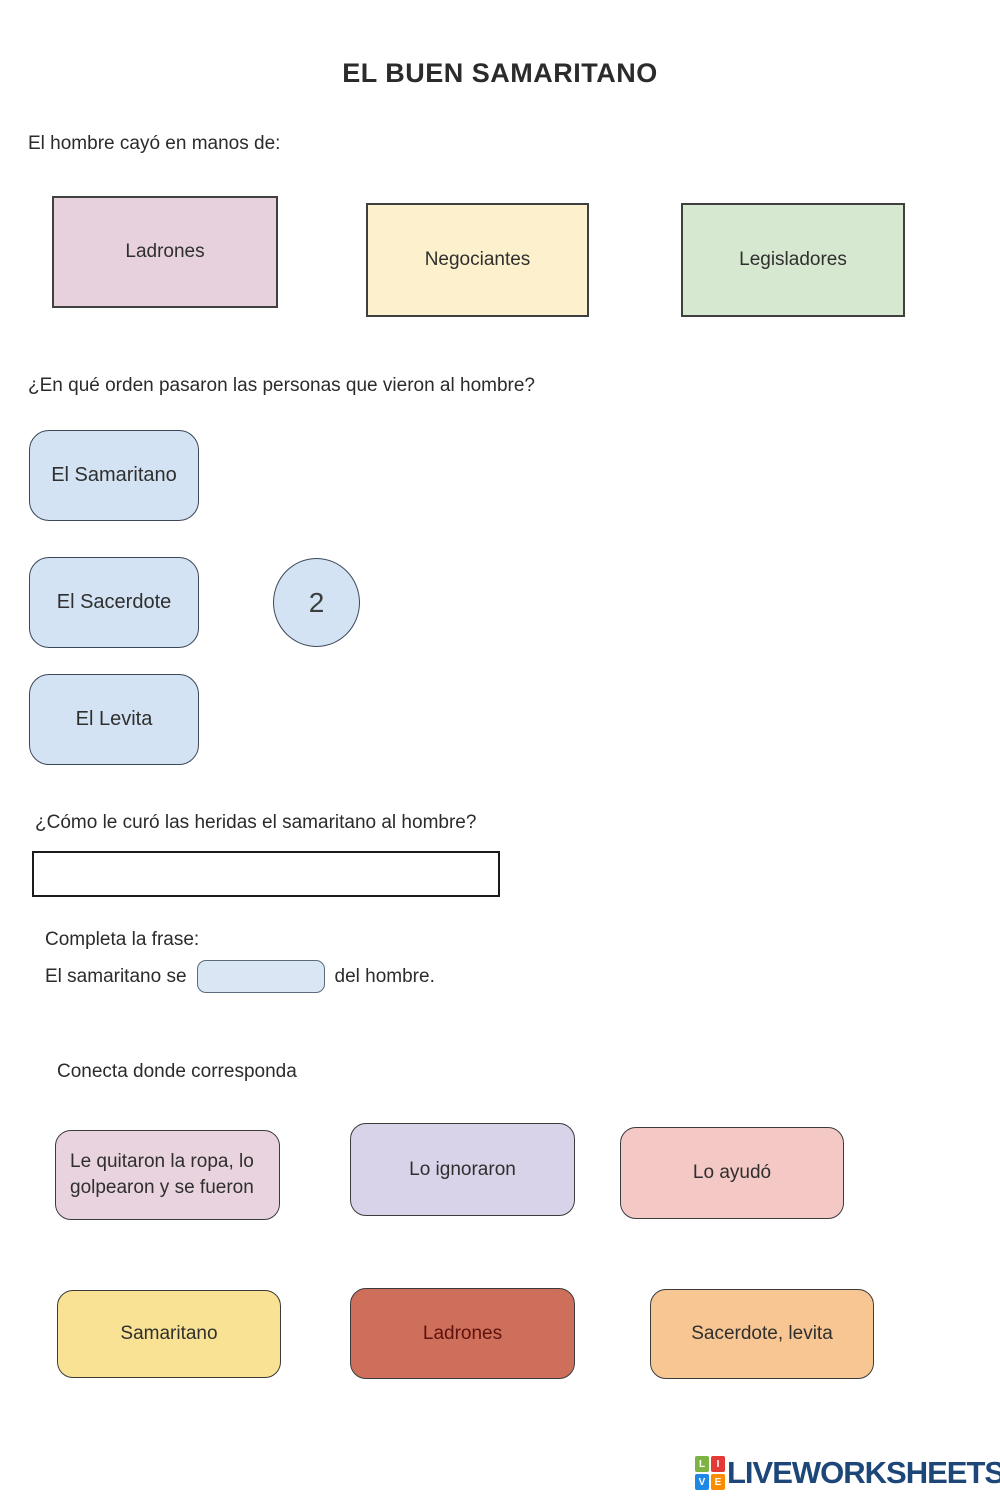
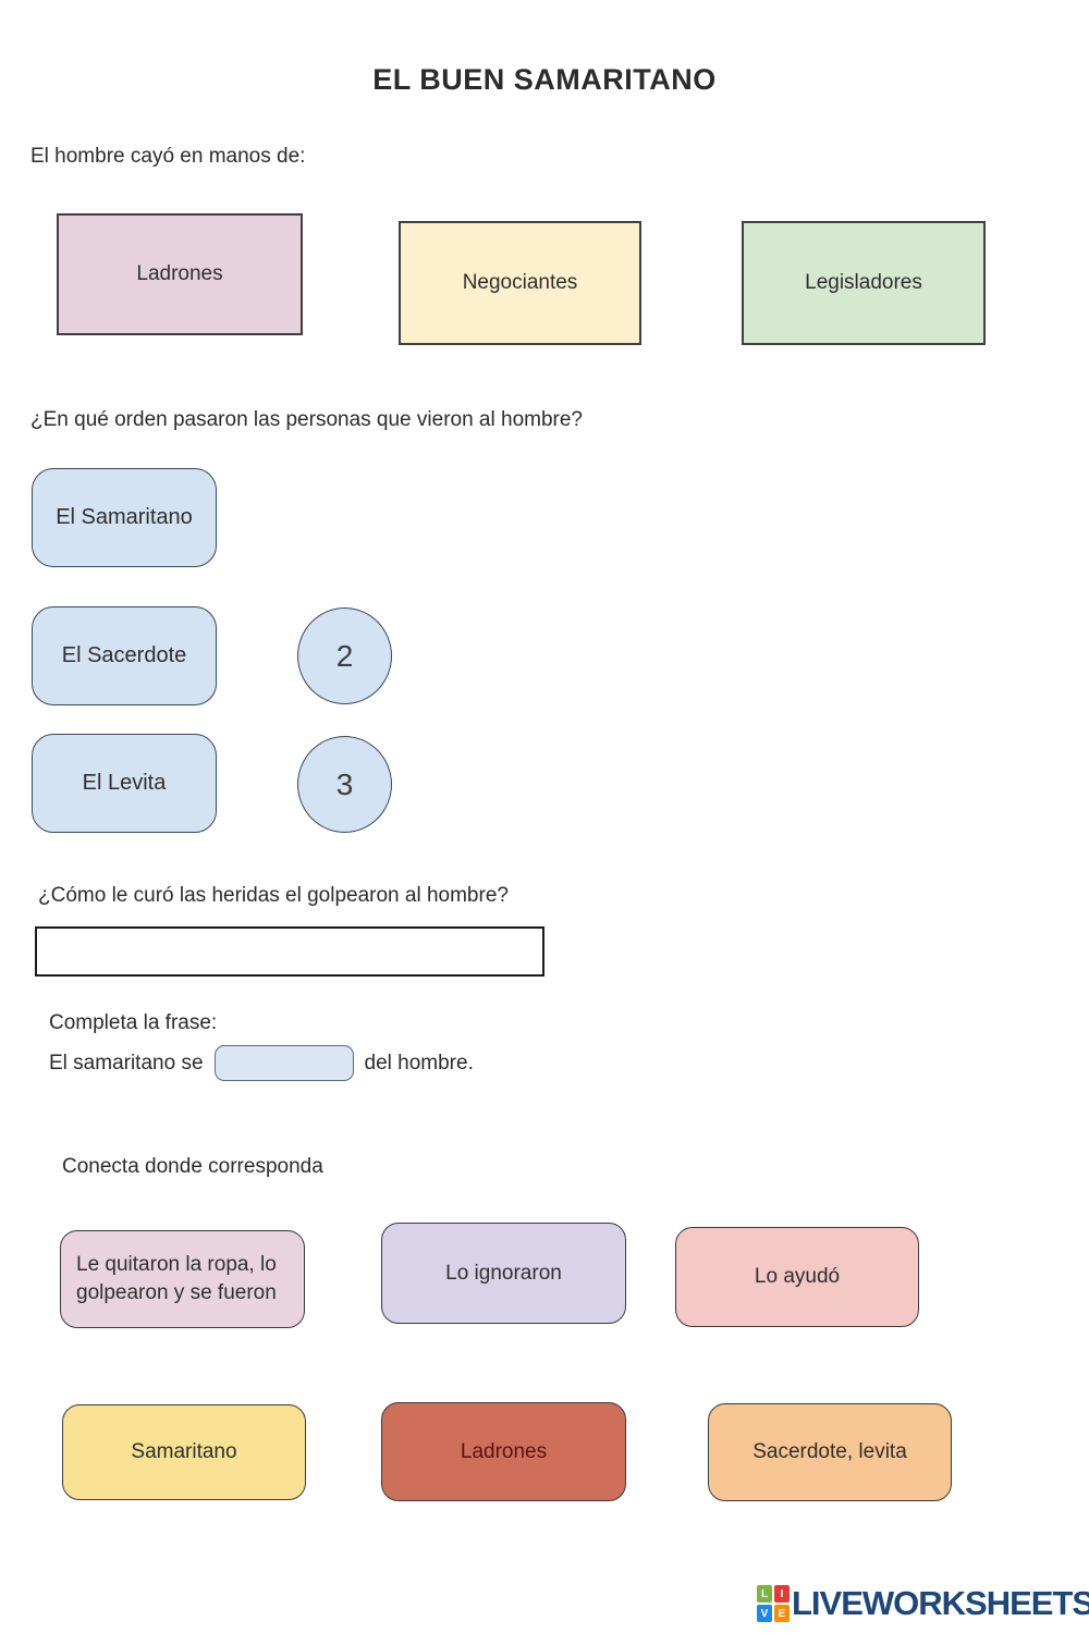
  EL BUEN SAMARITANO
  El hombre cayó en manos de:
  Ladrones
  Negociantes
  Legisladores
  ¿En qué orden pasaron las personas que vieron al hombre?
  El Samaritano
  El Sacerdote
  El Levita
  2
+ 3
- ¿Cómo le curó las heridas el samaritano al hombre?
+ ¿Cómo le curó las heridas el golpearon al hombre?
  Completa la frase:
  El samaritano se
  del hombre.
  Conecta donde corresponda
  Le quitaron la ropa, lo golpearon y se fueron
  Lo ignoraron
  Lo ayudó
  Samaritano
  Ladrones
  Sacerdote, levita
  L
  I
  V
  E
  LIVEWORKSHEETS
